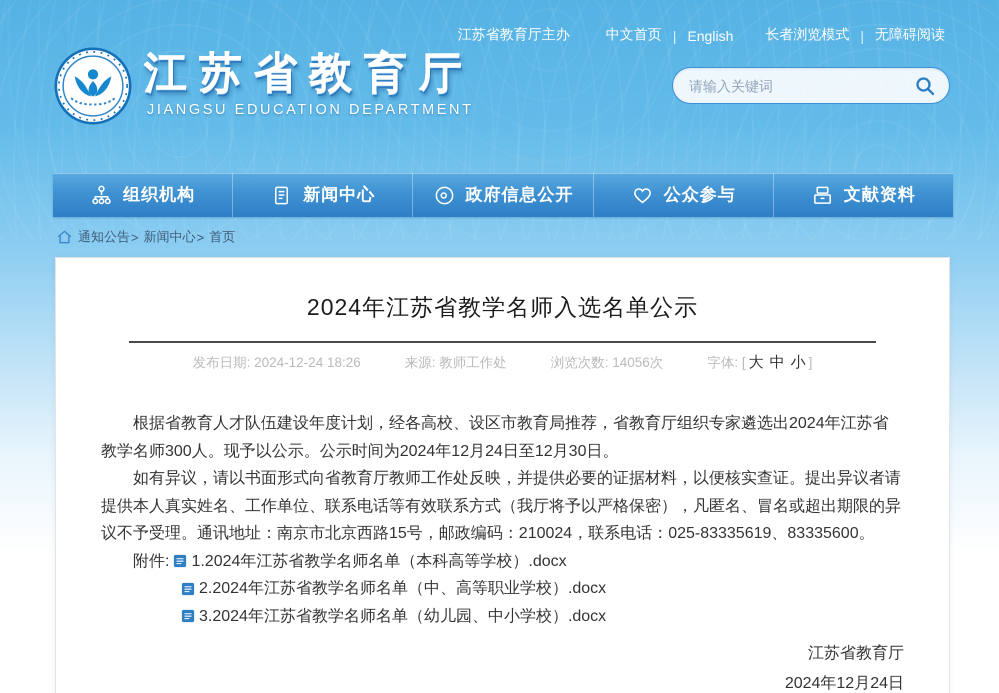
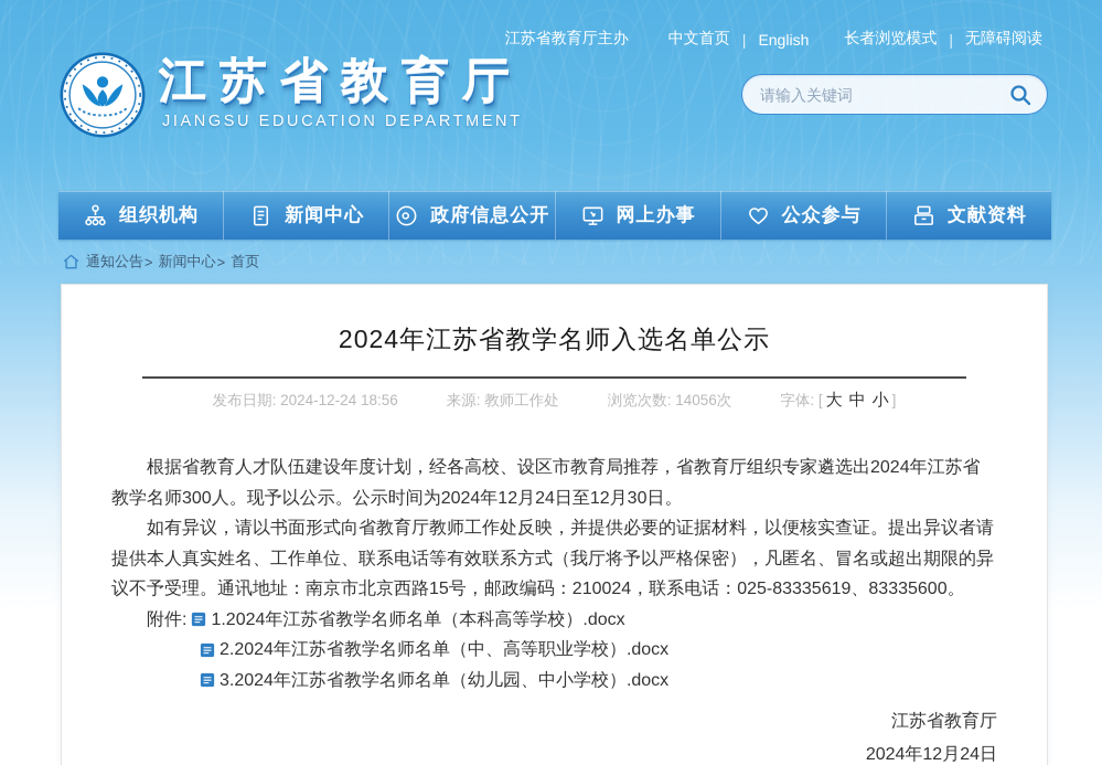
  江苏省教育厅主办
  中文首页
  |
  English
  长者浏览模式
  |
  无障碍阅读
  江苏省教育厅
  JIANGSU EDUCATION DEPARTMENT
  请输入关键词
  组织机构
  新闻中心
  政府信息公开
+ 网上办事
  公众参与
  文献资料
  通知公告
  >
  新闻中心
  >
  首页
  2024年江苏省教学名师入选名单公示
- 发布日期: 2024-12-24 18:26
+ 发布日期: 2024-12-24 18:56
  来源: 教师工作处
  浏览次数: 14056次
  字体: [ 大 中 小 ]
  根据省教育人才队伍建设年度计划，经各高校、设区市教育局推荐，省教育厅组织专家遴选出2024年江苏省教学名师300人。现予以公示。公示时间为2024年12月24日至12月30日。
  如有异议，请以书面形式向省教育厅教师工作处反映，并提供必要的证据材料，以便核实查证。提出异议者请提供本人真实姓名、工作单位、联系电话等有效联系方式（我厅将予以严格保密），凡匿名、冒名或超出期限的异议不予受理。通讯地址：南京市北京西路15号，邮政编码：210024，联系电话：025-83335619、83335600。
  附件:
  1.2024年江苏省教学名师名单（本科高等学校）.docx
  2.2024年江苏省教学名师名单（中、高等职业学校）.docx
  3.2024年江苏省教学名师名单（幼儿园、中小学校）.docx
  江苏省教育厅
  2024年12月24日
